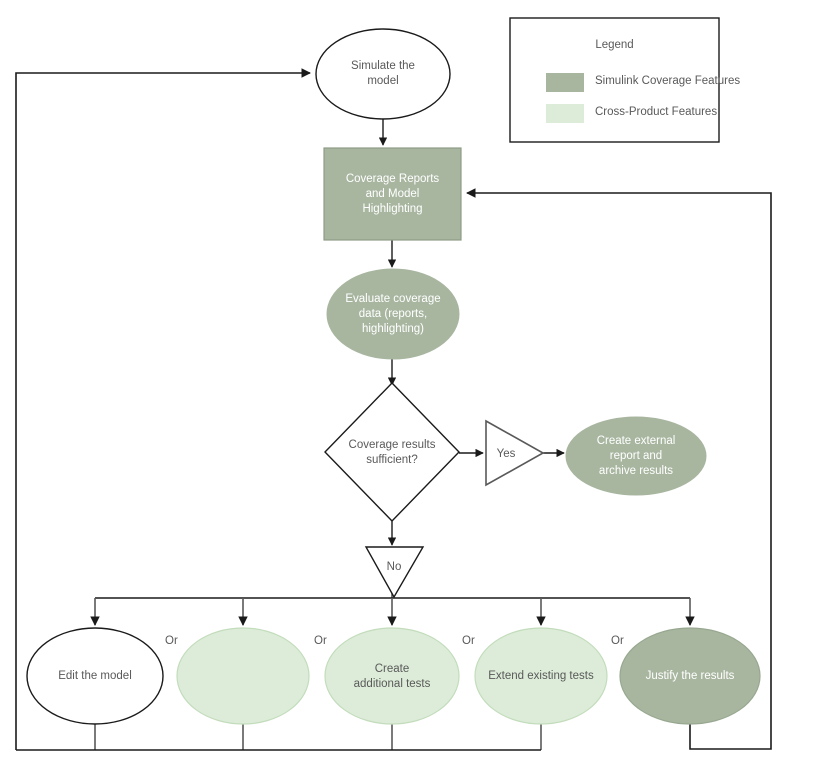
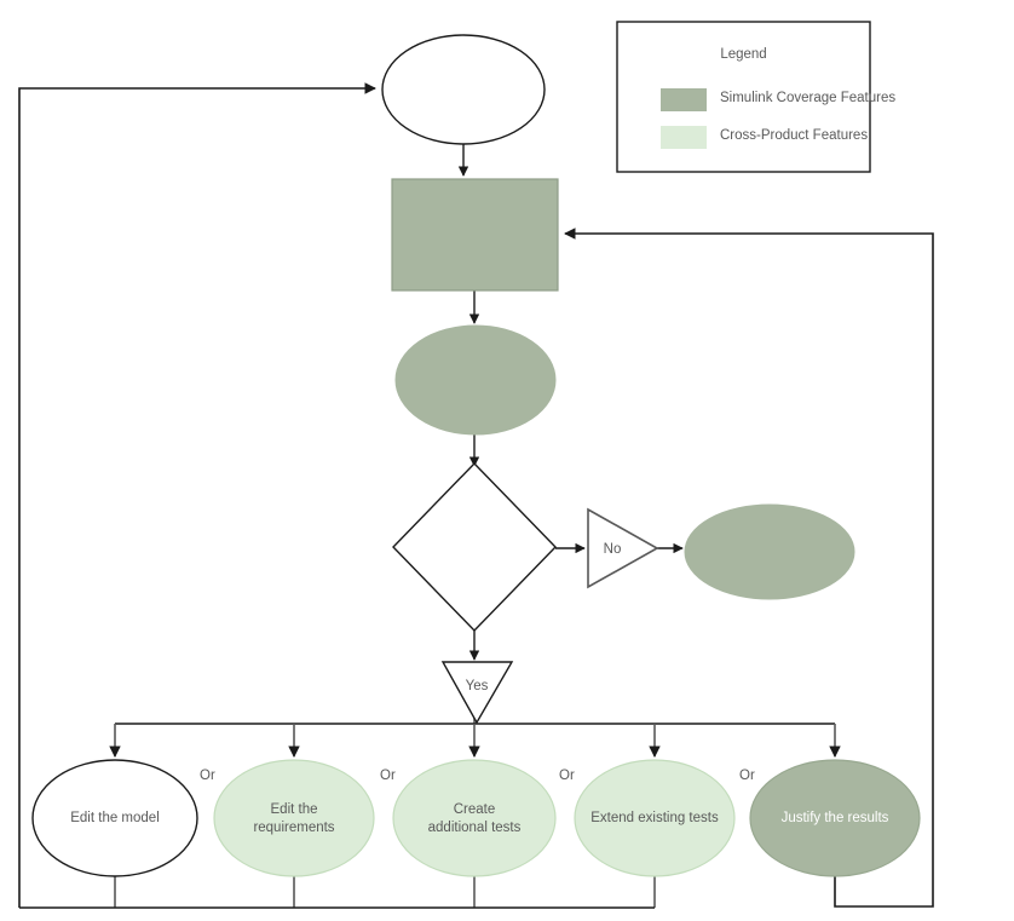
- Simulate the
- model
- Coverage Reports
- and Model
- Highlighting
- Evaluate coverage
- data (reports,
- highlighting)
- Coverage results
- sufficient?
- Yes
+ No
- Create external
- report and
- archive results
- No
+ Yes
  Edit the model
+ Edit the
+ requirements
  Create
  additional tests
  Extend existing tests
  Justify the results
  Or
  Or
  Or
  Or
  Legend
  Simulink Coverage Features
  Cross-Product Features
